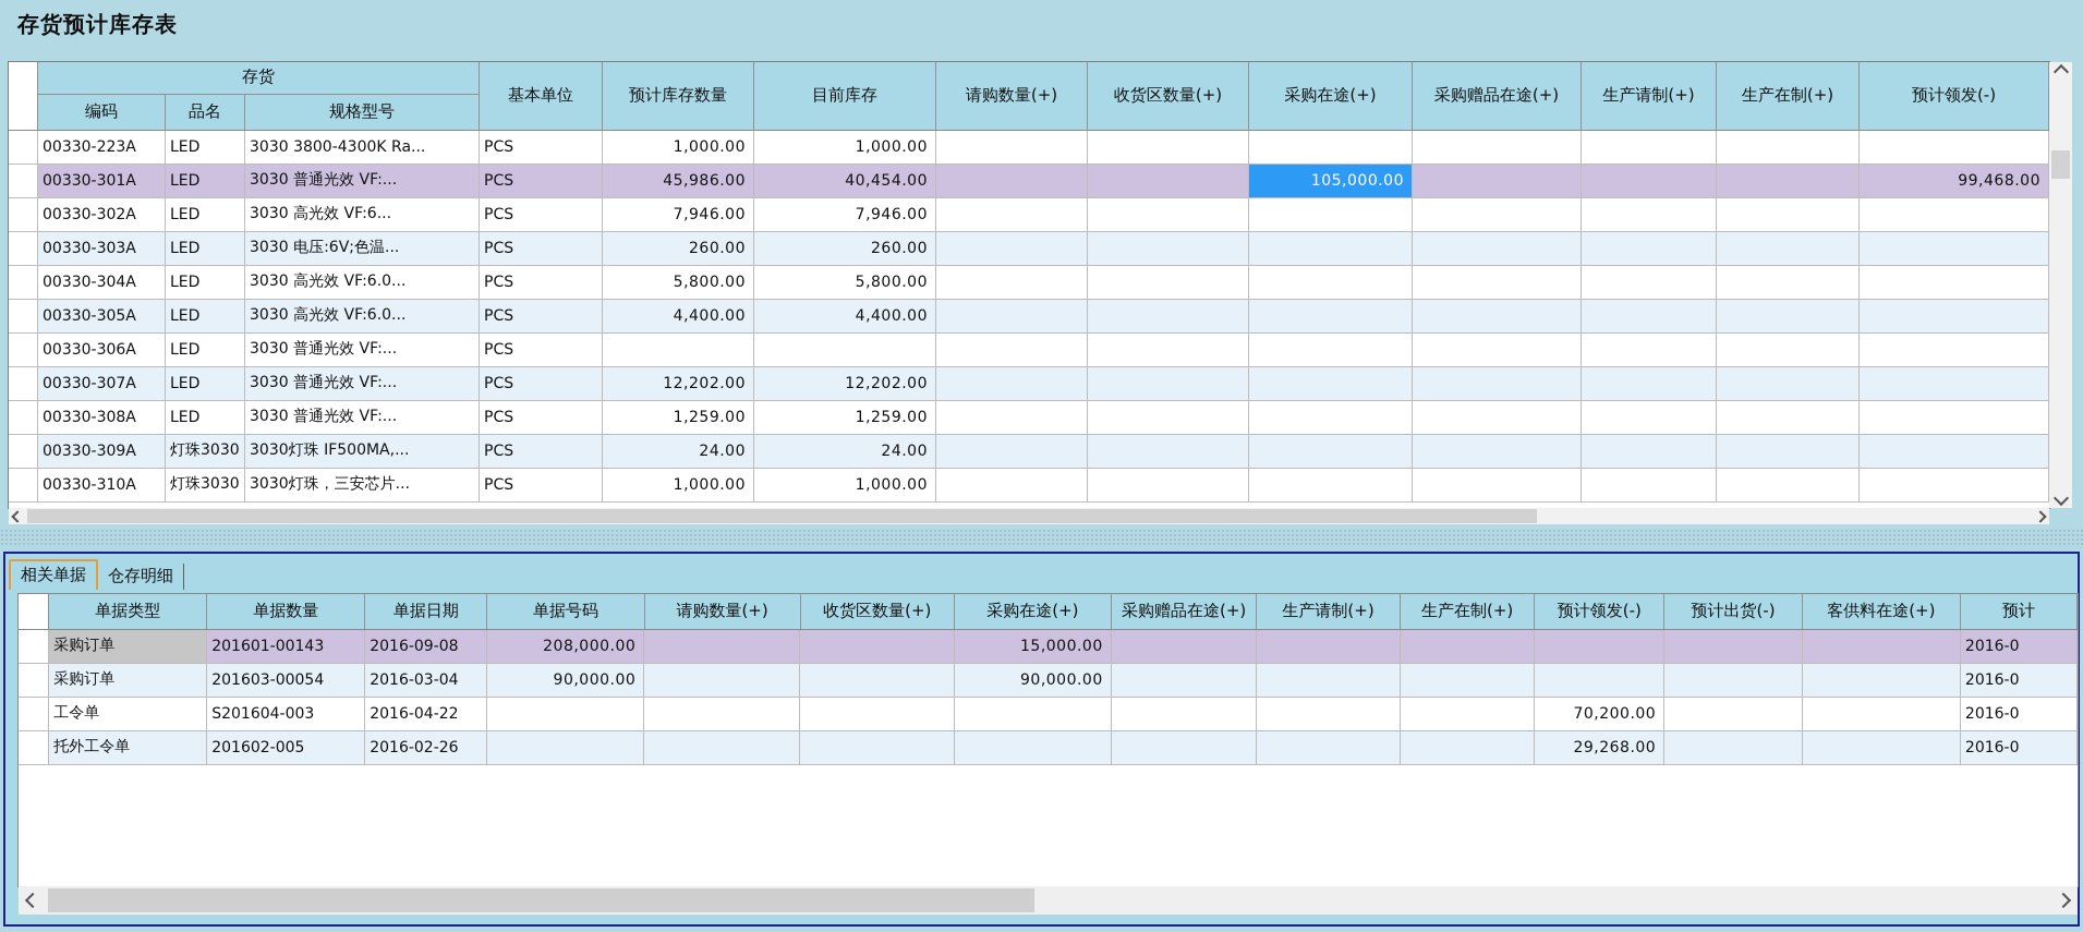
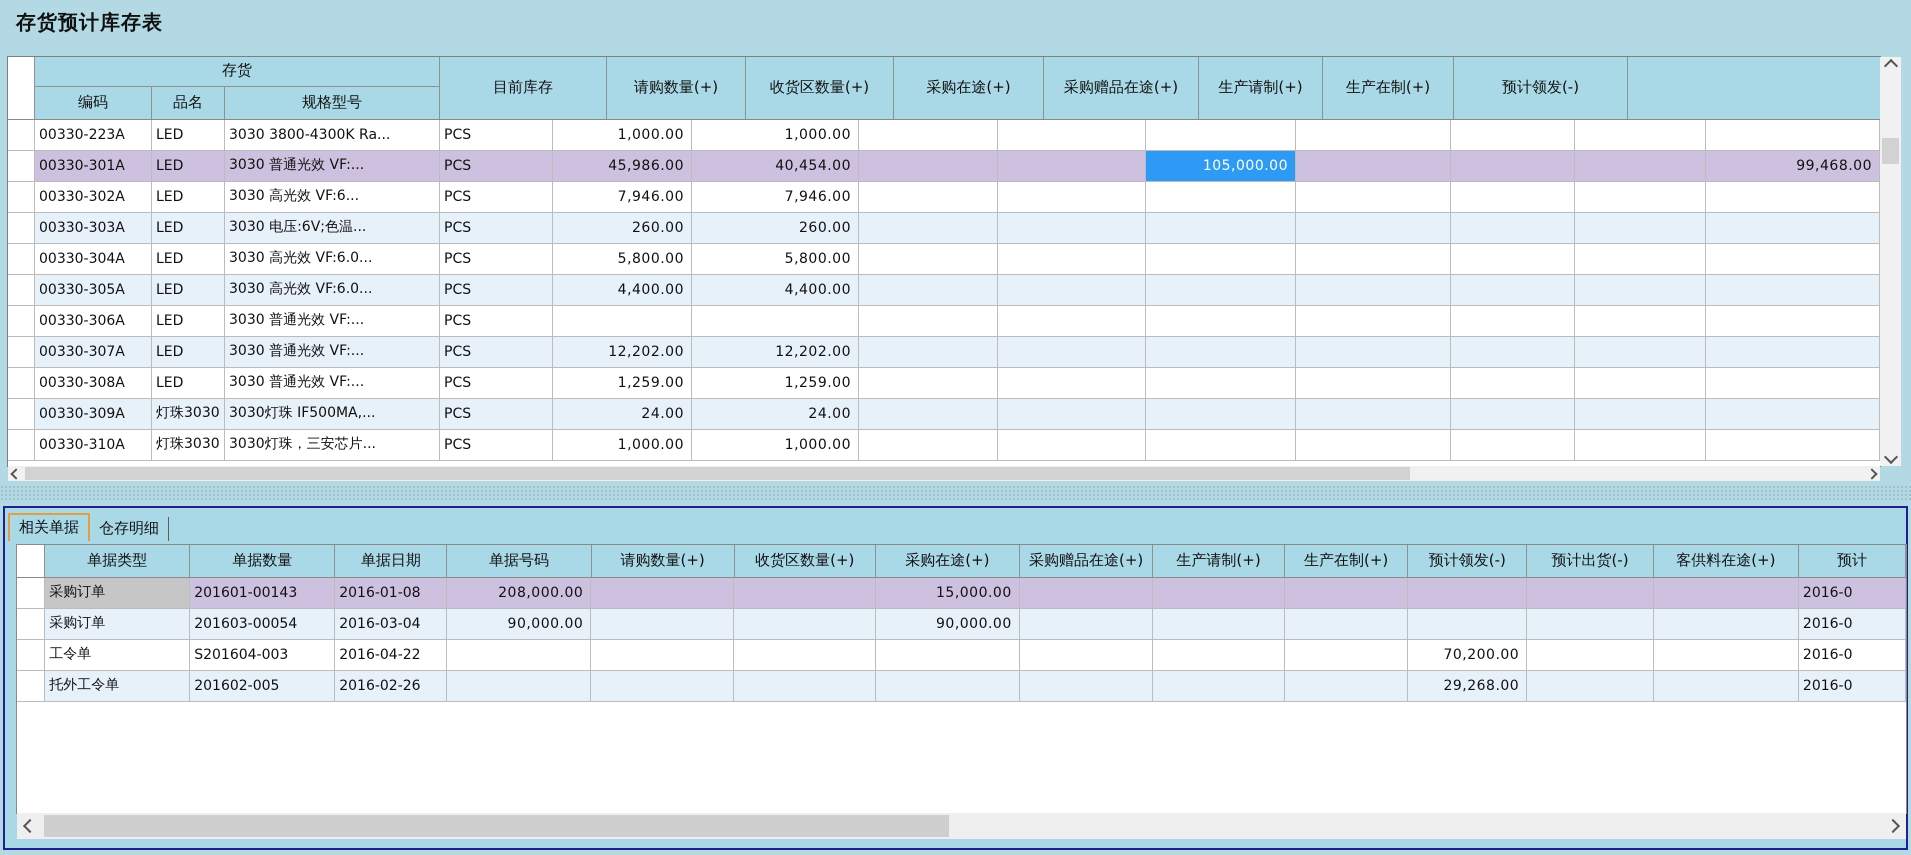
  存货预计库存表
  存货
  编码
  品名
  规格型号
- 基本单位
- 预计库存数量
  目前库存
  请购数量(+)
  收货区数量(+)
  采购在途(+)
  采购赠品在途(+)
  生产请制(+)
  生产在制(+)
  预计领发(-)
  00330-223A
  LED
  3030 3800-4300K Ra...
  PCS
  1,000.00
  1,000.00
  00330-301A
  LED
  3030 普通光效 VF:...
  PCS
  45,986.00
  40,454.00
  105,000.00
  99,468.00
  00330-302A
  LED
  3030 高光效 VF:6...
  PCS
  7,946.00
  7,946.00
  00330-303A
  LED
  3030 电压:6V;色温...
  PCS
  260.00
  260.00
  00330-304A
  LED
  3030 高光效 VF:6.0...
  PCS
  5,800.00
  5,800.00
  00330-305A
  LED
  3030 高光效 VF:6.0...
  PCS
  4,400.00
  4,400.00
  00330-306A
  LED
  3030 普通光效 VF:...
  PCS
  00330-307A
  LED
  3030 普通光效 VF:...
  PCS
  12,202.00
  12,202.00
  00330-308A
  LED
  3030 普通光效 VF:...
  PCS
  1,259.00
  1,259.00
  00330-309A
  灯珠3030
  3030灯珠 IF500MA,...
  PCS
  24.00
  24.00
  00330-310A
  灯珠3030
  3030灯珠，三安芯片...
  PCS
  1,000.00
  1,000.00
  相关单据
  仓存明细
  单据类型
  单据数量
  单据日期
  单据号码
  请购数量(+)
  收货区数量(+)
  采购在途(+)
  采购赠品在途(+)
  生产请制(+)
  生产在制(+)
  预计领发(-)
  预计出货(-)
  客供料在途(+)
  预计
  采购订单
  201601-00143
- 2016-09-08
+ 2016-01-08
  208,000.00
  15,000.00
  2016-0
  采购订单
  201603-00054
  2016-03-04
  90,000.00
  90,000.00
  2016-0
  工令单
  S201604-003
  2016-04-22
  70,200.00
  2016-0
  托外工令单
  201602-005
  2016-02-26
  29,268.00
  2016-0
